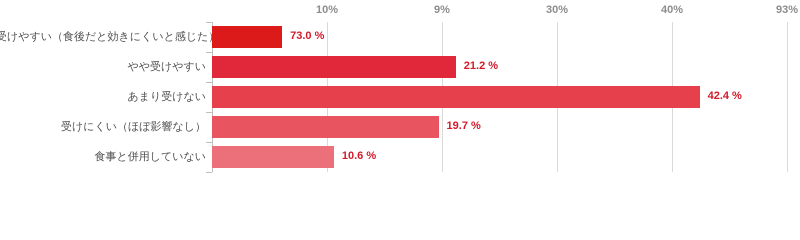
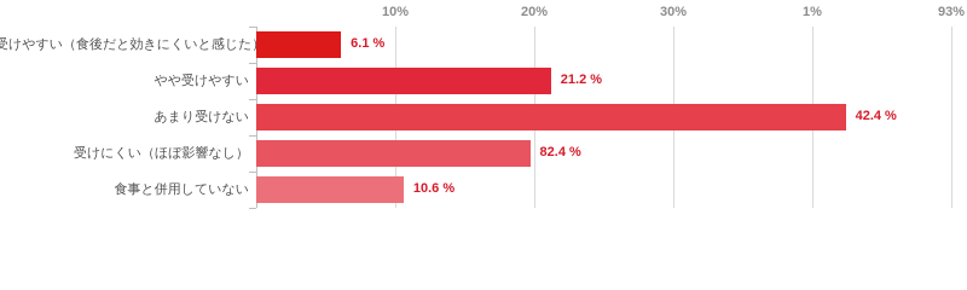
  10%
- 9%
+ 20%
  30%
- 40%
+ 1%
  93%
  受けやすい（食後だと効きにくいと感じた
  やや受けやすい
  あまり受けない
  受けにくい（ほぼ影響なし）
  食事と併用していない
- 73.0 %
+ 6.1 %
  21.2 %
  42.4 %
- 19.7 %
+ 82.4 %
  10.6 %
